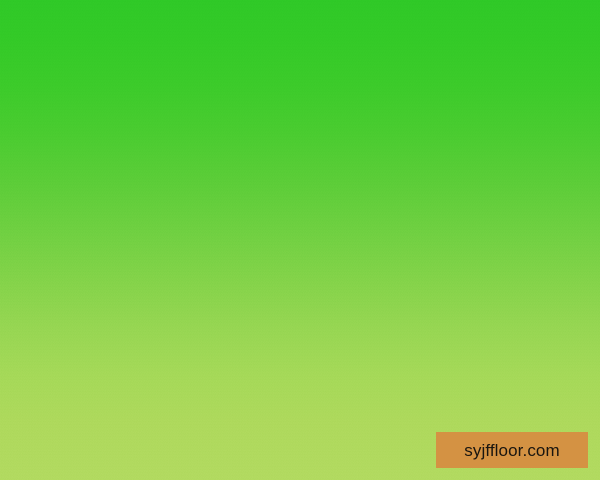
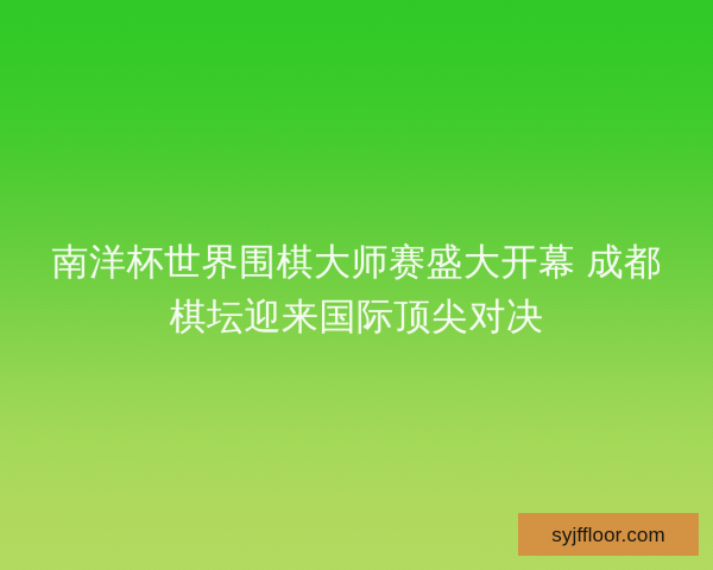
+ 南洋杯世界围棋大师赛盛大开幕 成都棋坛迎来国际顶尖对决
  syjffloor.com
